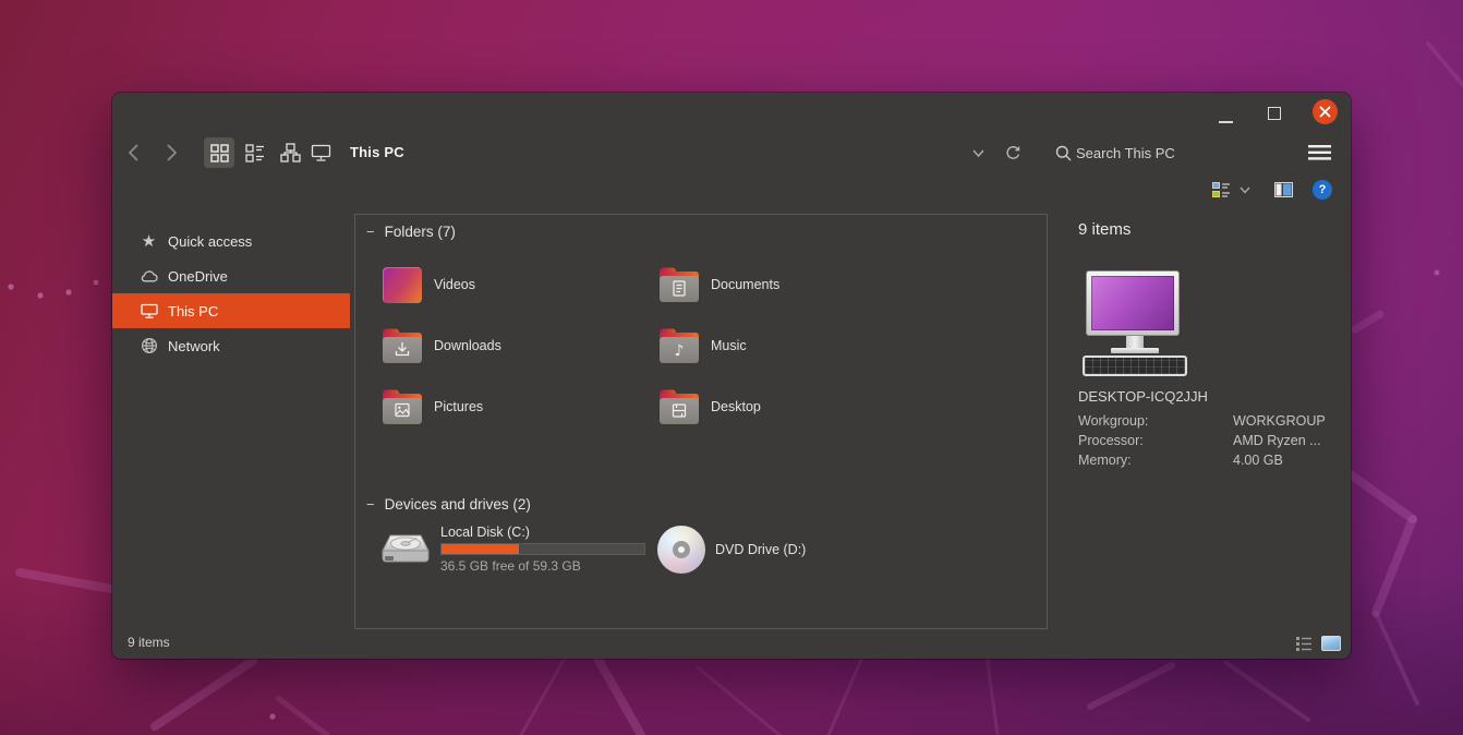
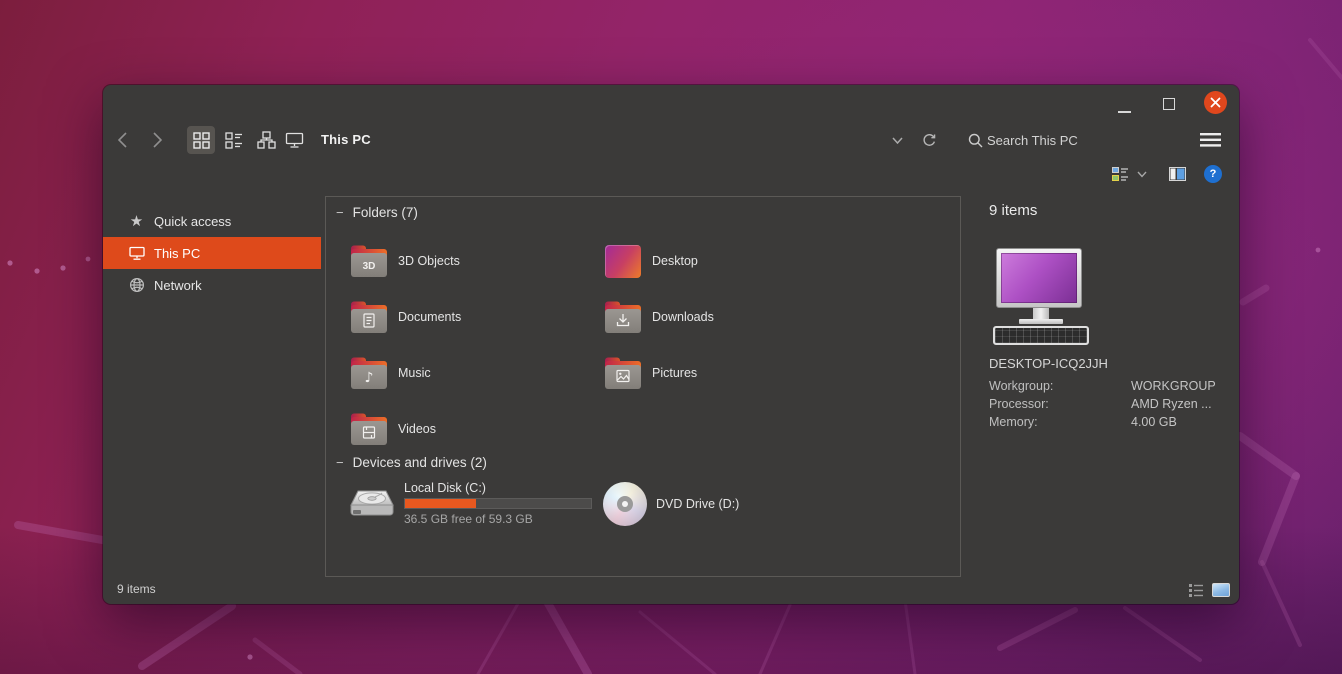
  This PC
  Search This PC
  ?
  ★
  Quick access
- OneDrive
  This PC
  Network
  −
  Folders (7)
+ 3D
+ 3D Objects
- Videos
+ Desktop
  Documents
  Downloads
  ♪
  Music
  Pictures
- Desktop
+ Videos
  −
  Devices and drives (2)
  Local Disk (C:)
  36.5 GB free of 59.3 GB
  DVD Drive (D:)
  9 items
  DESKTOP-ICQ2JJH
  Workgroup:
  WORKGROUP
  Processor:
  AMD Ryzen ...
  Memory:
  4.00 GB
  9 items
